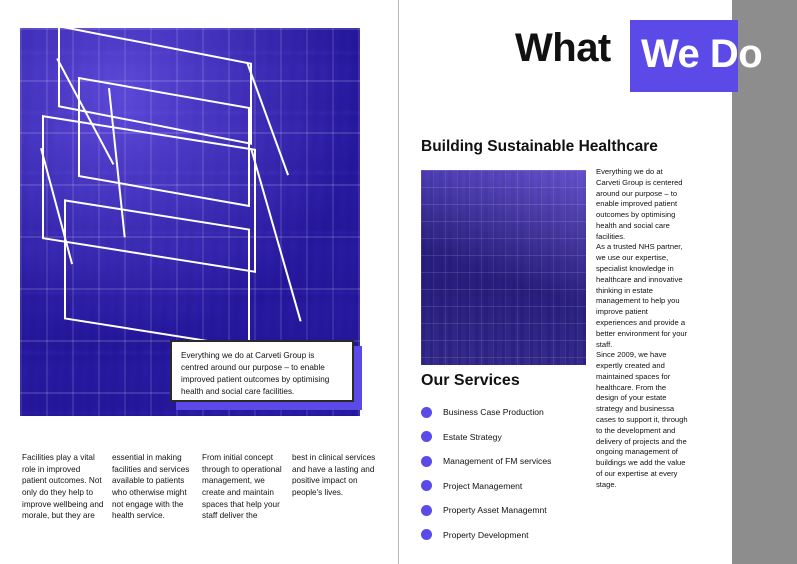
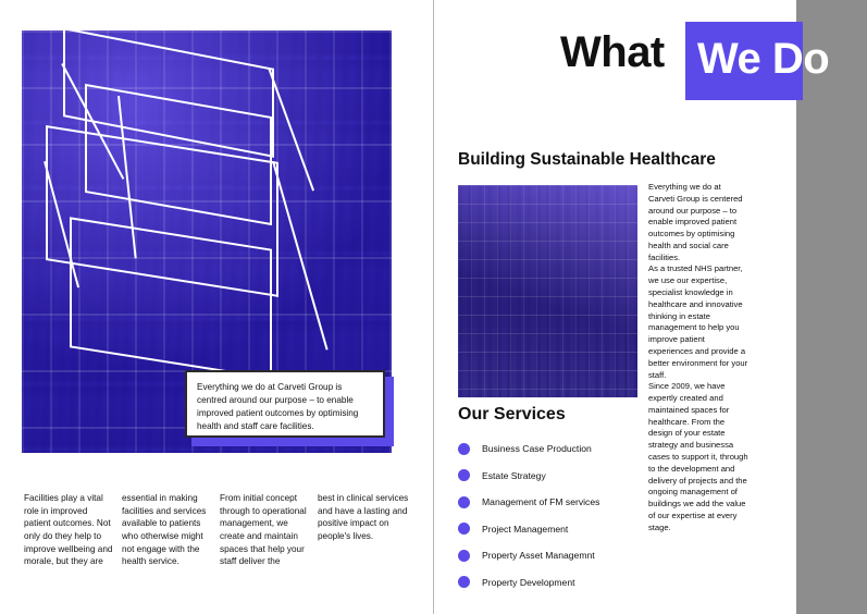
- Everything we do at Carveti Group is centred around our purpose – to enable improved patient outcomes by optimising health and social care facilities.
+ Everything we do at Carveti Group is centred around our purpose – to enable improved patient outcomes by optimising health and staff care facilities.
  Facilities play a vital role in improved patient outcomes. Not only do they help to improve wellbeing and morale, but they are
  essential in making facilities and services available to patients who otherwise might not engage with the health service.
  From initial concept through to operational management, we create and maintain spaces that help your staff deliver the
  best in clinical services and have a lasting and positive impact on people's lives.
  What
  We Do
  Building Sustainable Healthcare
  Our Services
  Business Case Production
  Estate Strategy
  Management of FM services
  Project Management
  Property Asset Managemnt
  Property Development
  Everything we do at Carveti Group is centered around our purpose – to enable improved patient outcomes by optimising health and social care facilities.
  As a trusted NHS partner, we use our expertise, specialist knowledge in healthcare and innovative thinking in estate management to help you improve patient experiences and provide a better environment for your staff.
  Since 2009, we have expertly created and maintained spaces for healthcare. From the design of your estate strategy and businessa cases to support it, through to the development and delivery of projects and the ongoing management of buildings we add the value of our expertise at every stage.
